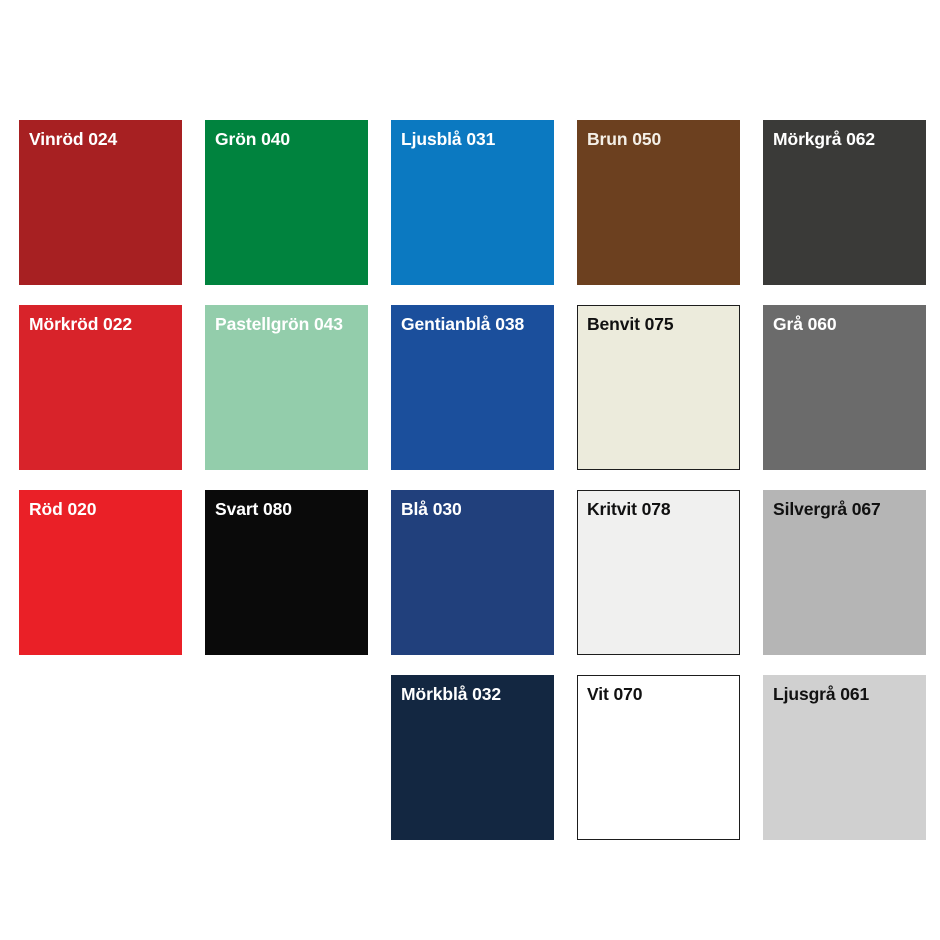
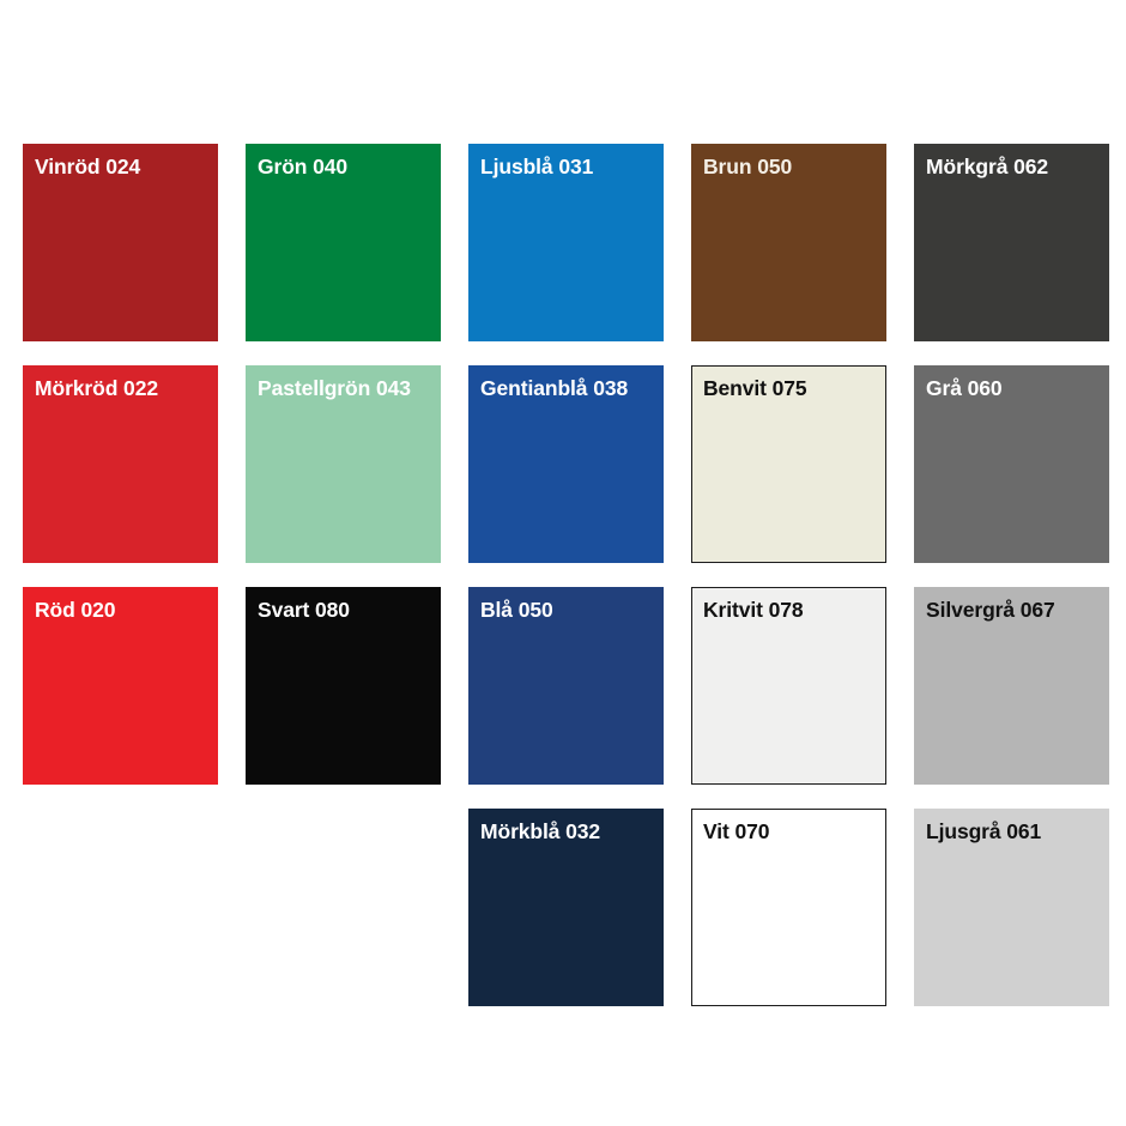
  Vinröd 024
  Grön 040
  Ljusblå 031
  Brun 050
  Mörkgrå 062
  Mörkröd 022
  Pastellgrön 043
  Gentianblå 038
  Benvit 075
  Grå 060
  Röd 020
  Svart 080
- Blå 030
+ Blå 050
  Kritvit 078
  Silvergrå 067
  Mörkblå 032
  Vit 070
  Ljusgrå 061
